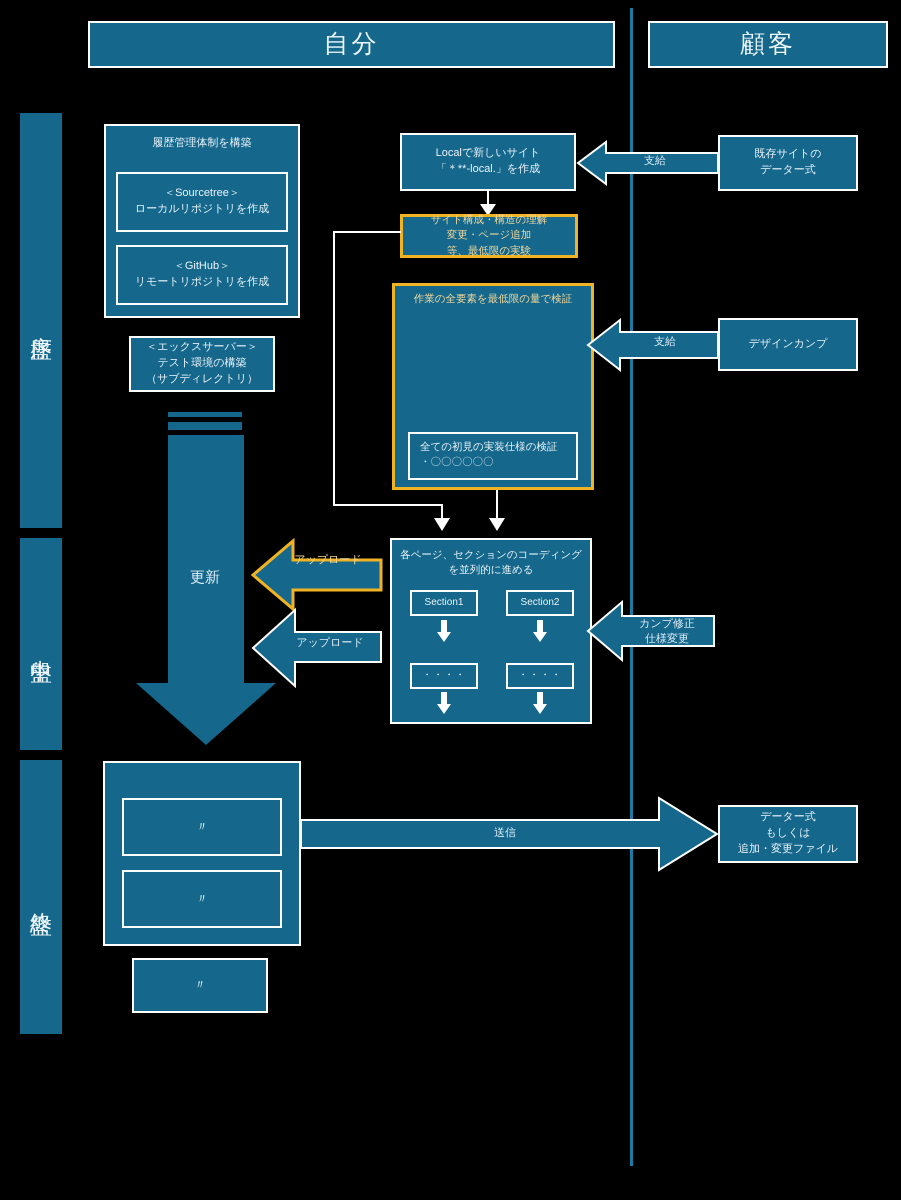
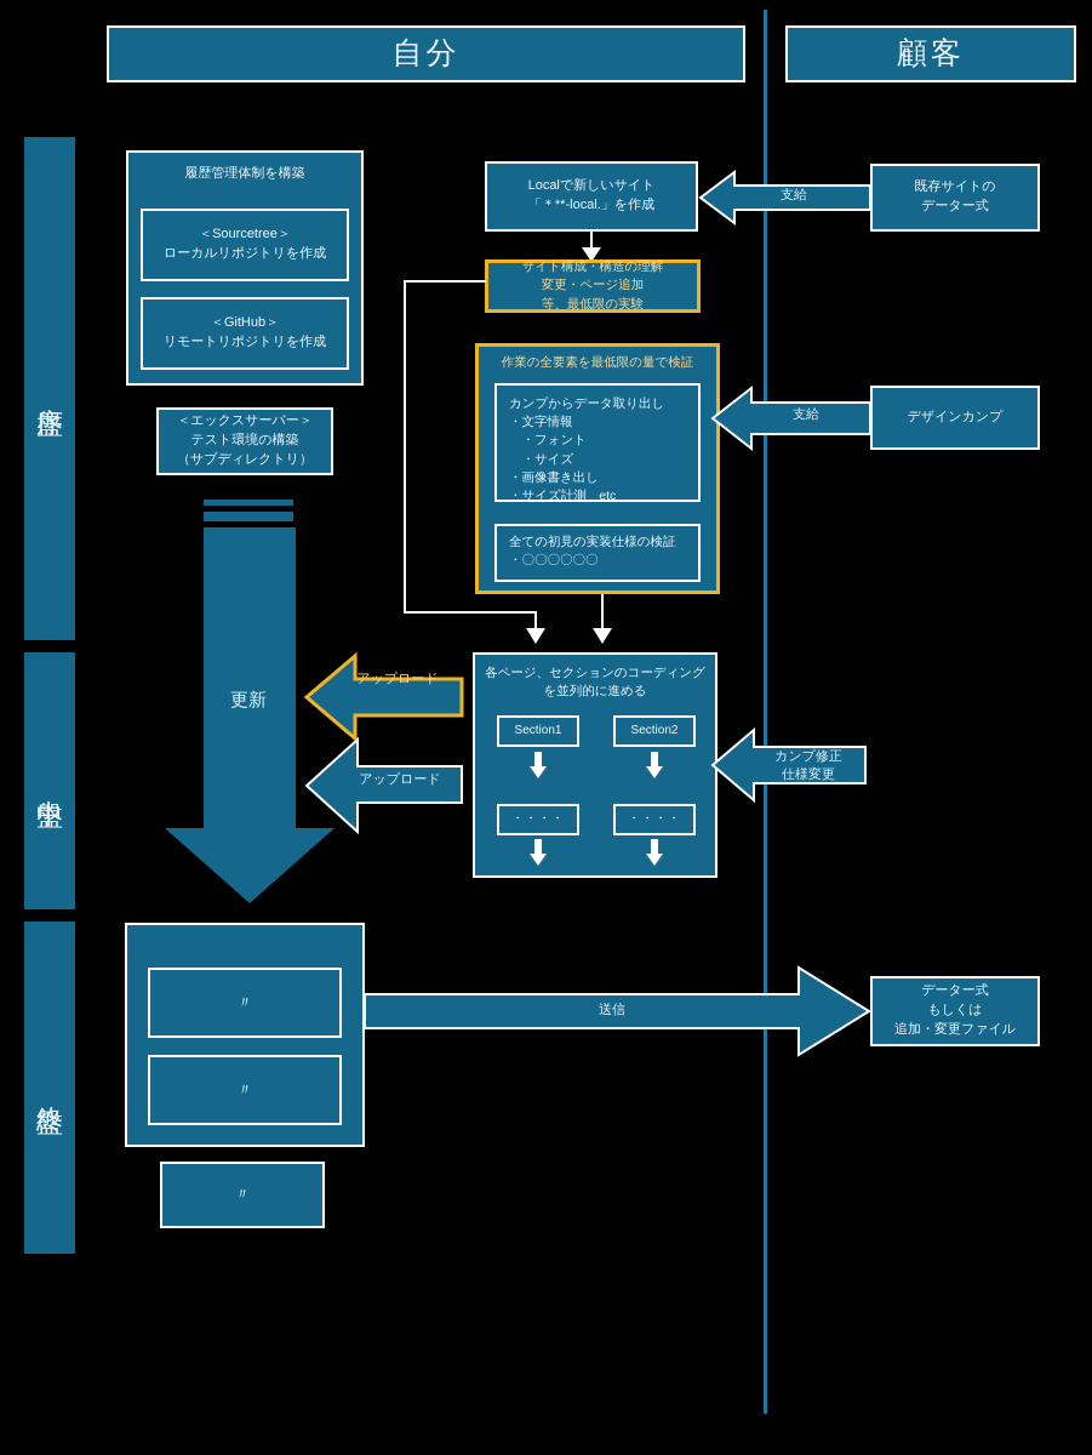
  自分
  顧客
  履歴管理体制を構築
  ＜Sourcetree＞
  ローカルリポジトリを作成
  ＜GitHub＞
  リモートリポジトリを作成
  ＜エックスサーバー＞
  テスト環境の構築
  （サブディレクトリ）
  Localで新しいサイト
  「＊**-local.」を作成
  支給
  既存サイトの
  データー式
  サイト構成・構造の理解
  変更・ページ追加
  等、最低限の実験
  作業の全要素を最低限の量で検証
+ カンプからデータ取り出し
+ ・文字情報
+ ・フォント
+ ・サイズ
+ ・画像書き出し
+ ・サイズ計測 etc
  全ての初見の実装仕様の検証
  ・〇〇〇〇〇〇
  支給
  デザインカンプ
  更新
  各ページ、セクションのコーディング
  を並列的に進める
  Section1
  Section2
  ・・・・
  ・・・・
  アップロード
  アップロード
  カンプ修正
  仕様変更
  〃
  〃
  〃
  送信
  データー式
  もしくは
  追加・変更ファイル
